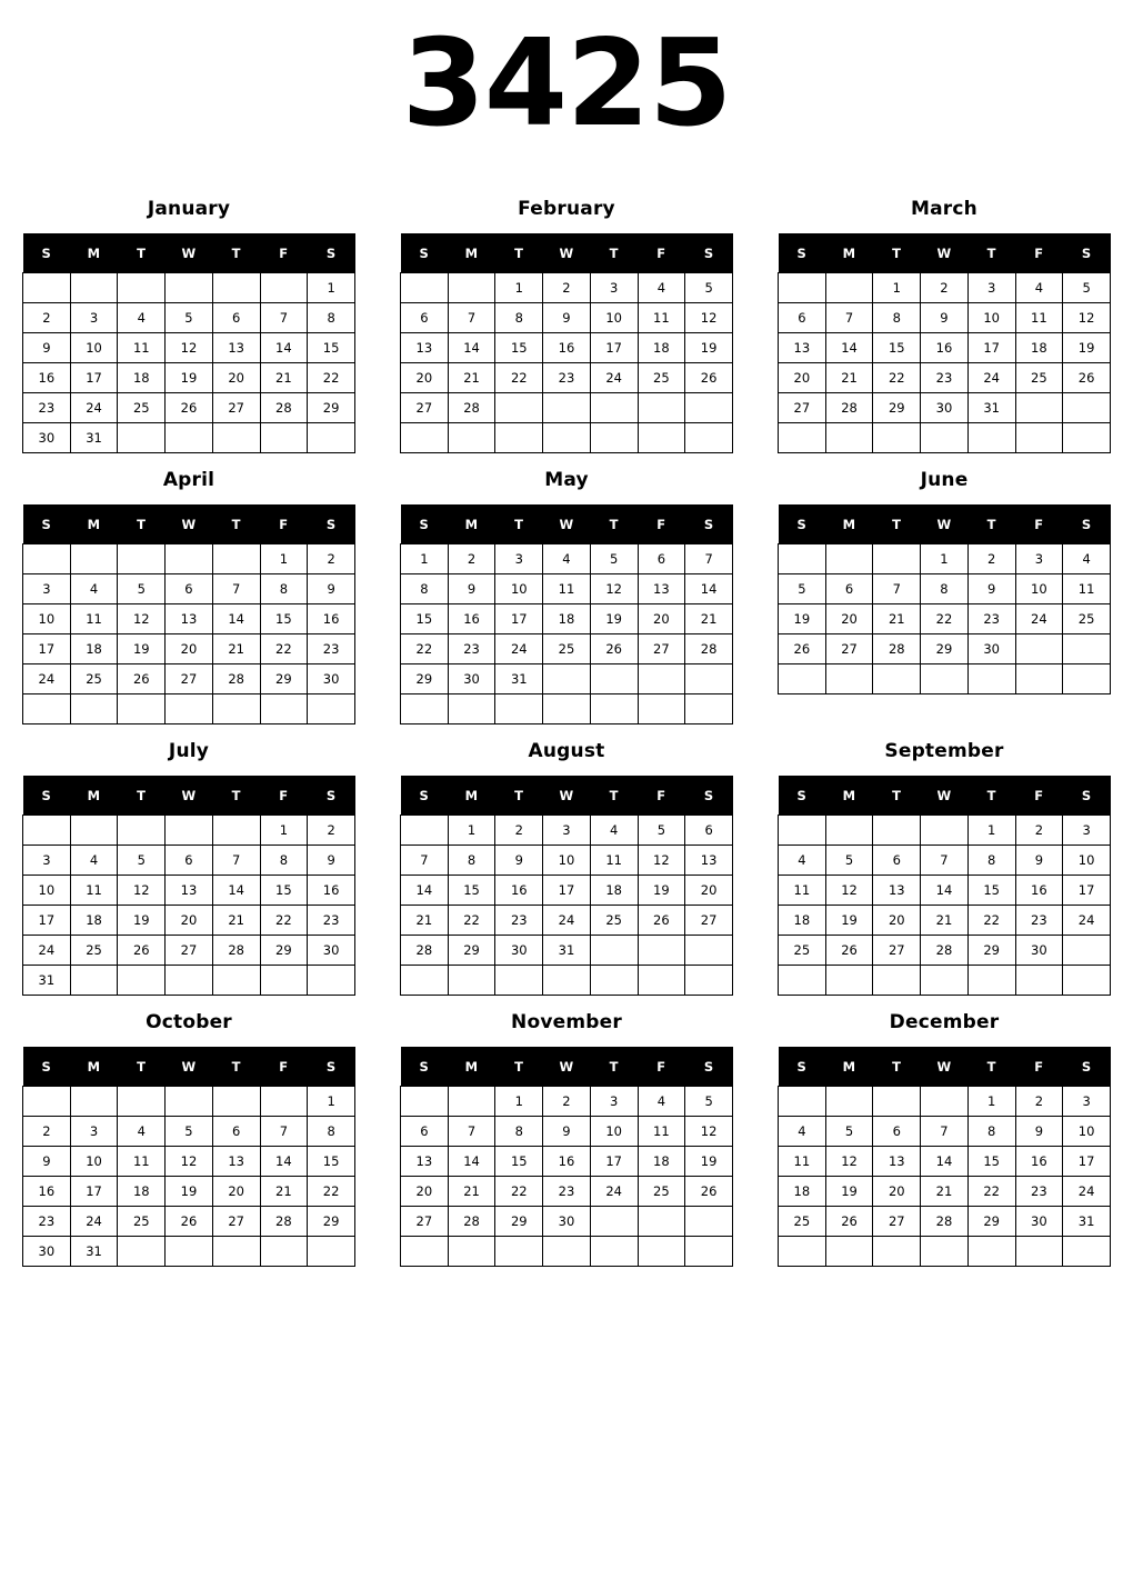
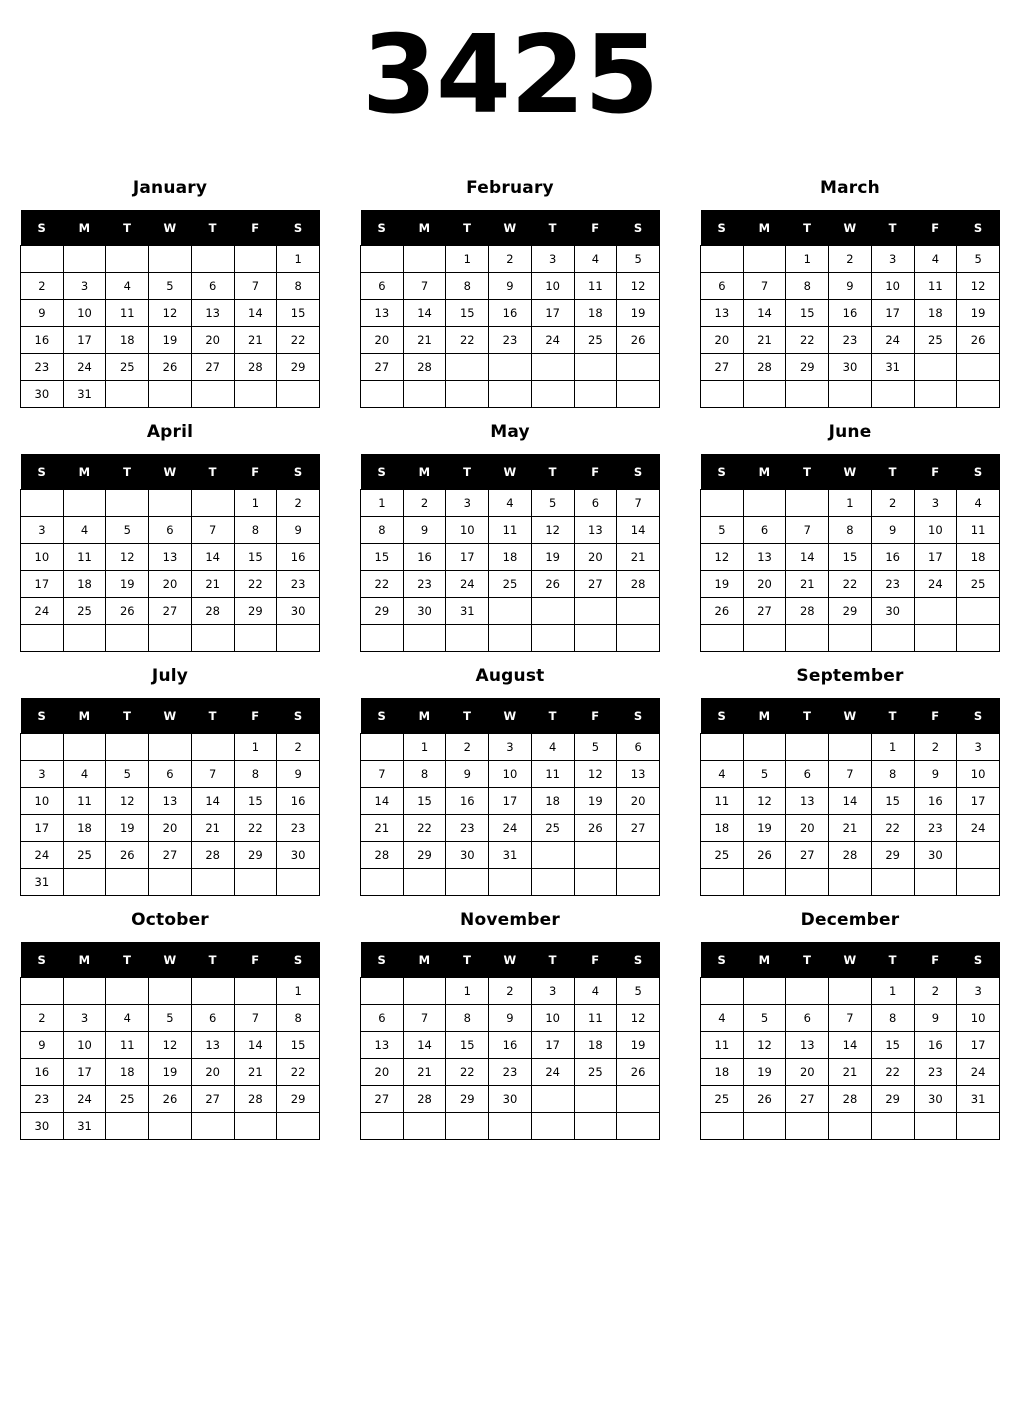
  3425
  January
  S	M	T	W	T	F	S
  						1
  2	3	4	5	6	7	8
  9	10	11	12	13	14	15
  16	17	18	19	20	21	22
  23	24	25	26	27	28	29
  30	31
  February
  S	M	T	W	T	F	S
  		1	2	3	4	5
  6	7	8	9	10	11	12
  13	14	15	16	17	18	19
  20	21	22	23	24	25	26
  27	28
  March
  S	M	T	W	T	F	S
  		1	2	3	4	5
  6	7	8	9	10	11	12
  13	14	15	16	17	18	19
  20	21	22	23	24	25	26
  27	28	29	30	31
  April
  S	M	T	W	T	F	S
  					1	2
  3	4	5	6	7	8	9
  10	11	12	13	14	15	16
  17	18	19	20	21	22	23
  24	25	26	27	28	29	30
  May
  S	M	T	W	T	F	S
  1	2	3	4	5	6	7
  8	9	10	11	12	13	14
  15	16	17	18	19	20	21
  22	23	24	25	26	27	28
  29	30	31
  June
  S	M	T	W	T	F	S
  			1	2	3	4
  5	6	7	8	9	10	11
+ 12	13	14	15	16	17	18
  19	20	21	22	23	24	25
  26	27	28	29	30
  July
  S	M	T	W	T	F	S
  					1	2
  3	4	5	6	7	8	9
  10	11	12	13	14	15	16
  17	18	19	20	21	22	23
  24	25	26	27	28	29	30
  31
  August
  S	M	T	W	T	F	S
  	1	2	3	4	5	6
  7	8	9	10	11	12	13
  14	15	16	17	18	19	20
  21	22	23	24	25	26	27
  28	29	30	31
  September
  S	M	T	W	T	F	S
  				1	2	3
  4	5	6	7	8	9	10
  11	12	13	14	15	16	17
  18	19	20	21	22	23	24
  25	26	27	28	29	30
  October
  S	M	T	W	T	F	S
  						1
  2	3	4	5	6	7	8
  9	10	11	12	13	14	15
  16	17	18	19	20	21	22
  23	24	25	26	27	28	29
  30	31
  November
  S	M	T	W	T	F	S
  		1	2	3	4	5
  6	7	8	9	10	11	12
  13	14	15	16	17	18	19
  20	21	22	23	24	25	26
  27	28	29	30
  December
  S	M	T	W	T	F	S
  				1	2	3
  4	5	6	7	8	9	10
  11	12	13	14	15	16	17
  18	19	20	21	22	23	24
  25	26	27	28	29	30	31
